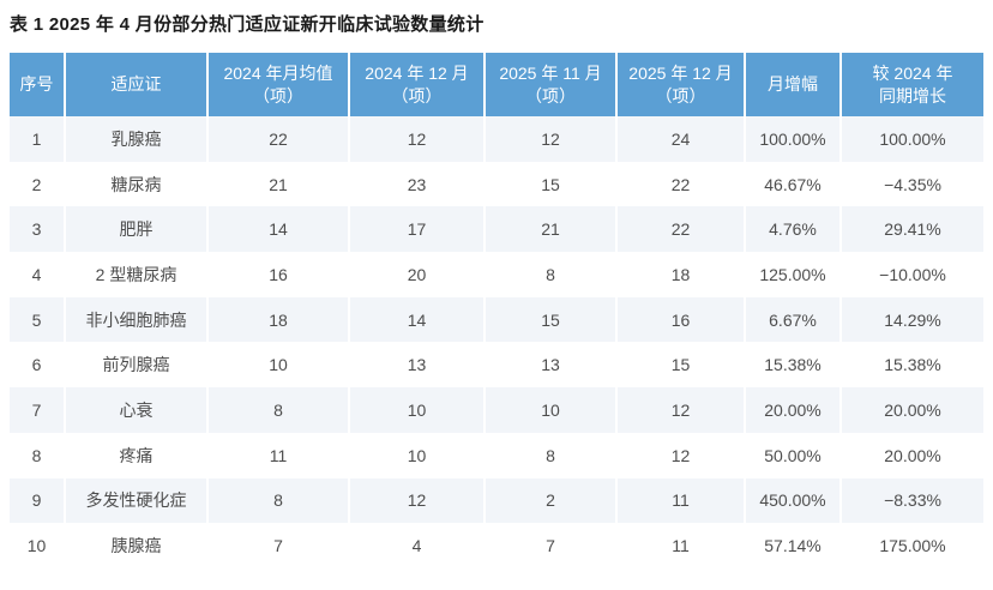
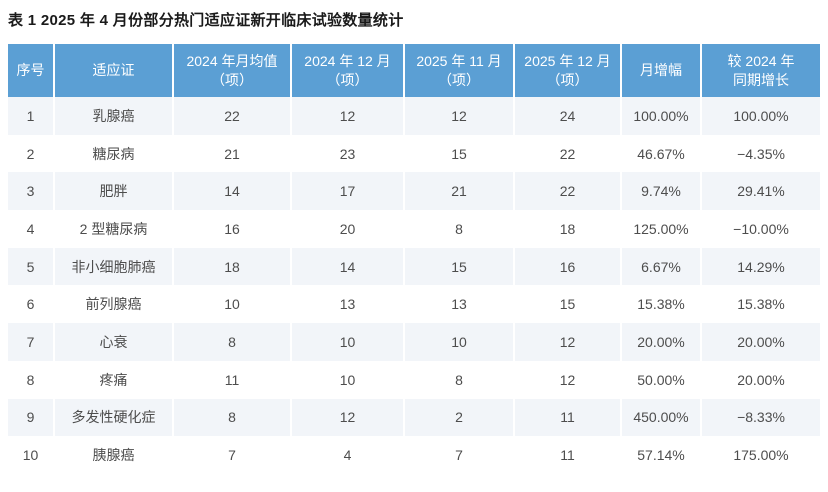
  表 1 2025 年 4 月份部分热门适应证新开临床试验数量统计
  序号	适应证	2024 年月均值 （项）	2024 年 12 月 （项）	2025 年 11 月 （项）	2025 年 12 月 （项）	月增幅	较 2024 年 同期增长
  1	乳腺癌	22	12	12	24	100.00%	100.00%
  2	糖尿病	21	23	15	22	46.67%	−4.35%
- 3	肥胖	14	17	21	22	4.76%	29.41%
+ 3	肥胖	14	17	21	22	9.74%	29.41%
  4	2 型糖尿病	16	20	8	18	125.00%	−10.00%
  5	非小细胞肺癌	18	14	15	16	6.67%	14.29%
  6	前列腺癌	10	13	13	15	15.38%	15.38%
  7	心衰	8	10	10	12	20.00%	20.00%
  8	疼痛	11	10	8	12	50.00%	20.00%
  9	多发性硬化症	8	12	2	11	450.00%	−8.33%
  10	胰腺癌	7	4	7	11	57.14%	175.00%
